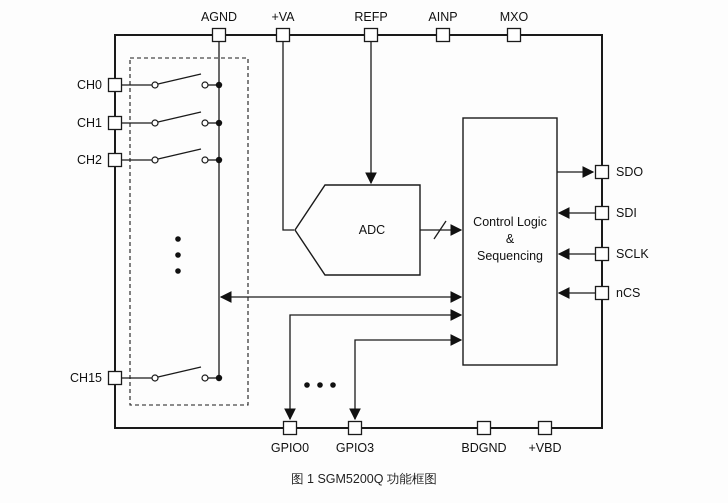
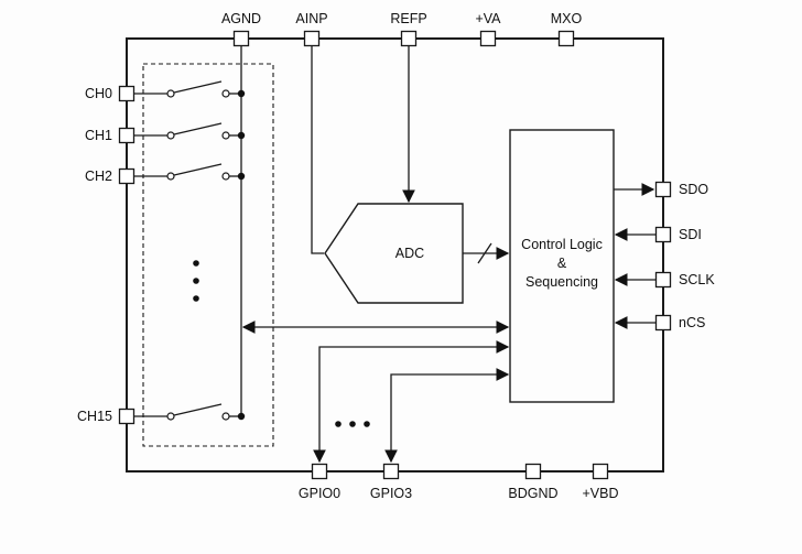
  ADC
  Control Logic
  &
  Sequencing
  AGND
- +VA
+ AINP
  REFP
- AINP
+ +VA
  MXO
  CH0
  CH1
  CH2
  CH15
  SDO
  SDI
  SCLK
  nCS
  GPIO0
  GPIO3
  BDGND
  +VBD
- 图 1 SGM5200Q 功能框图
